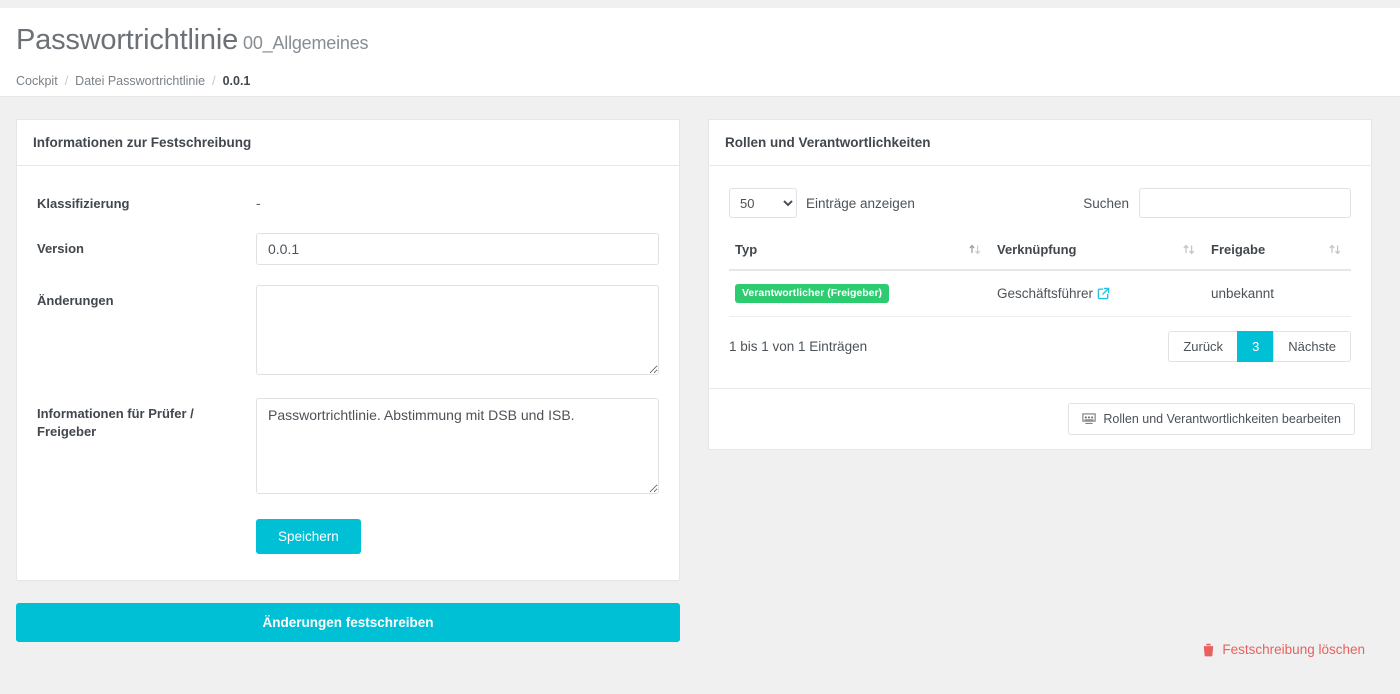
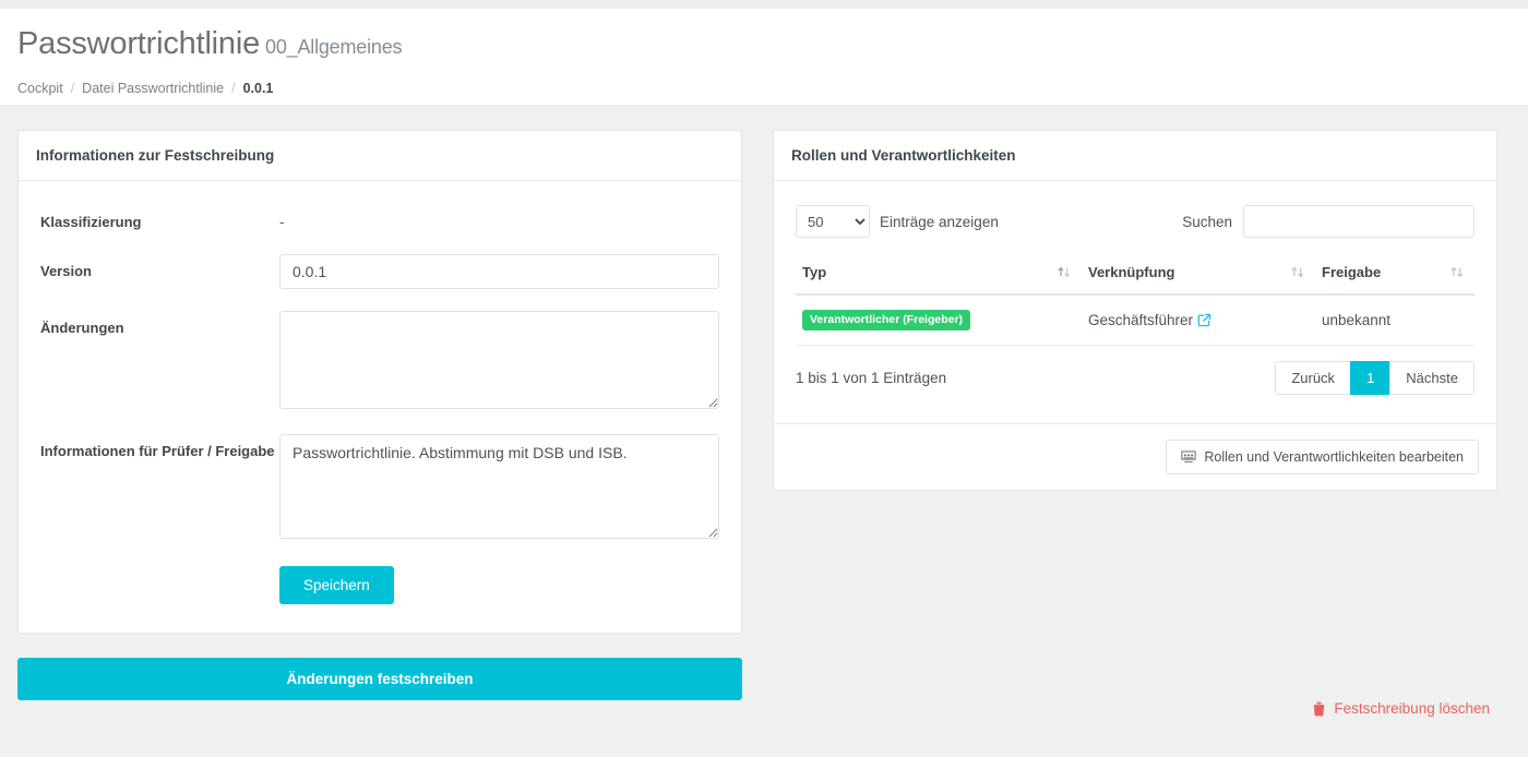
  Passwortrichtlinie 00_Allgemeines
  Cockpit
  /
  Datei Passwortrichtlinie
  /
  0.0.1
  Informationen zur Festschreibung
  Klassifizierung
  -
  Version
  0.0.1
  Änderungen
- Informationen für Prüfer / Freigeber
+ Informationen für Prüfer / Freigabe
  Passwortrichtlinie. Abstimmung mit DSB und ISB.
  Speichern
  Änderungen festschreiben
  Rollen und Verantwortlichkeiten
  50
  Einträge anzeigen
  Suchen
  Typ	Verknüpfung	Freigabe
  Verantwortlicher (Freigeber)	Geschäftsführer	unbekannt
  1 bis 1 von 1 Einträgen
  Zurück
- 3
+ 1
  Nächste
  Rollen und Verantwortlichkeiten bearbeiten
  Festschreibung löschen
